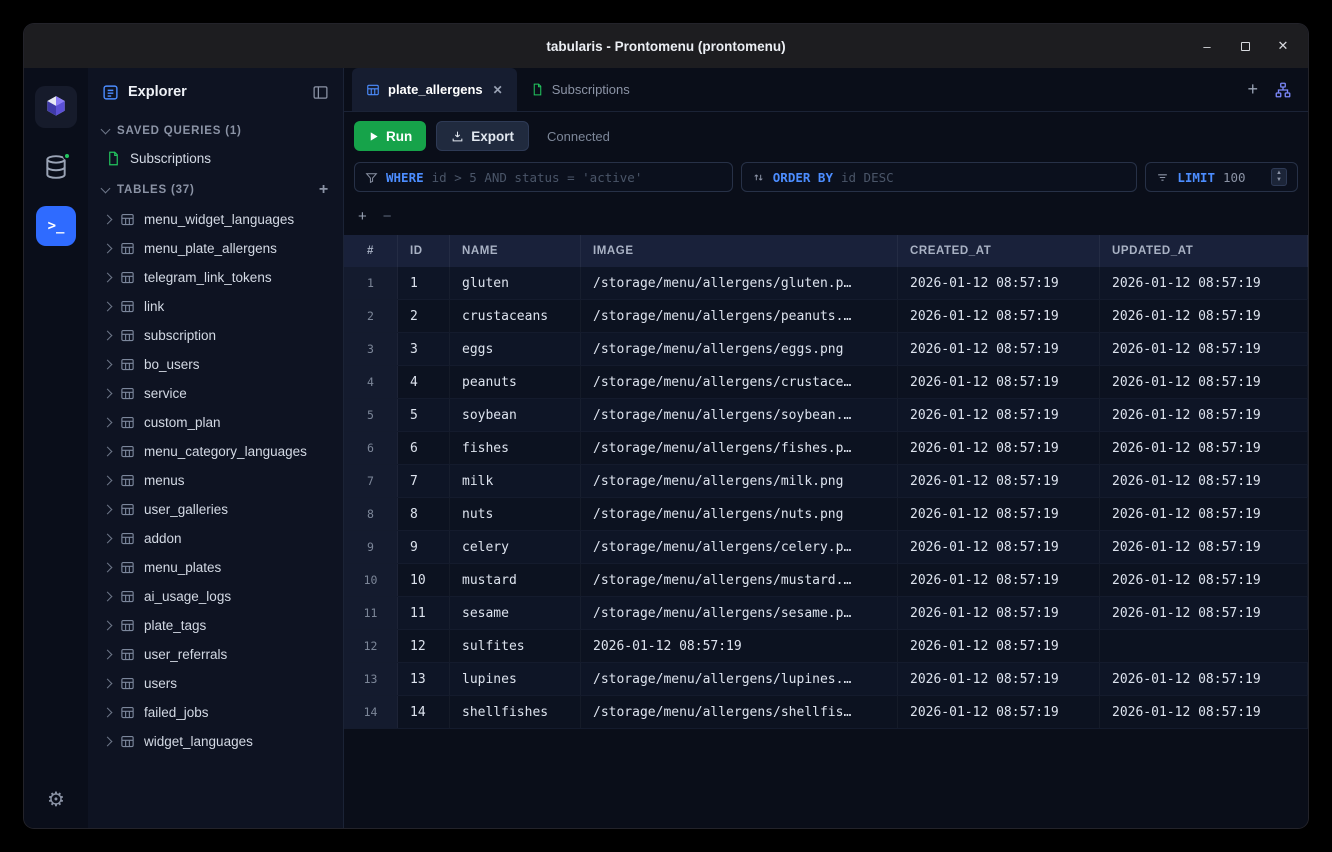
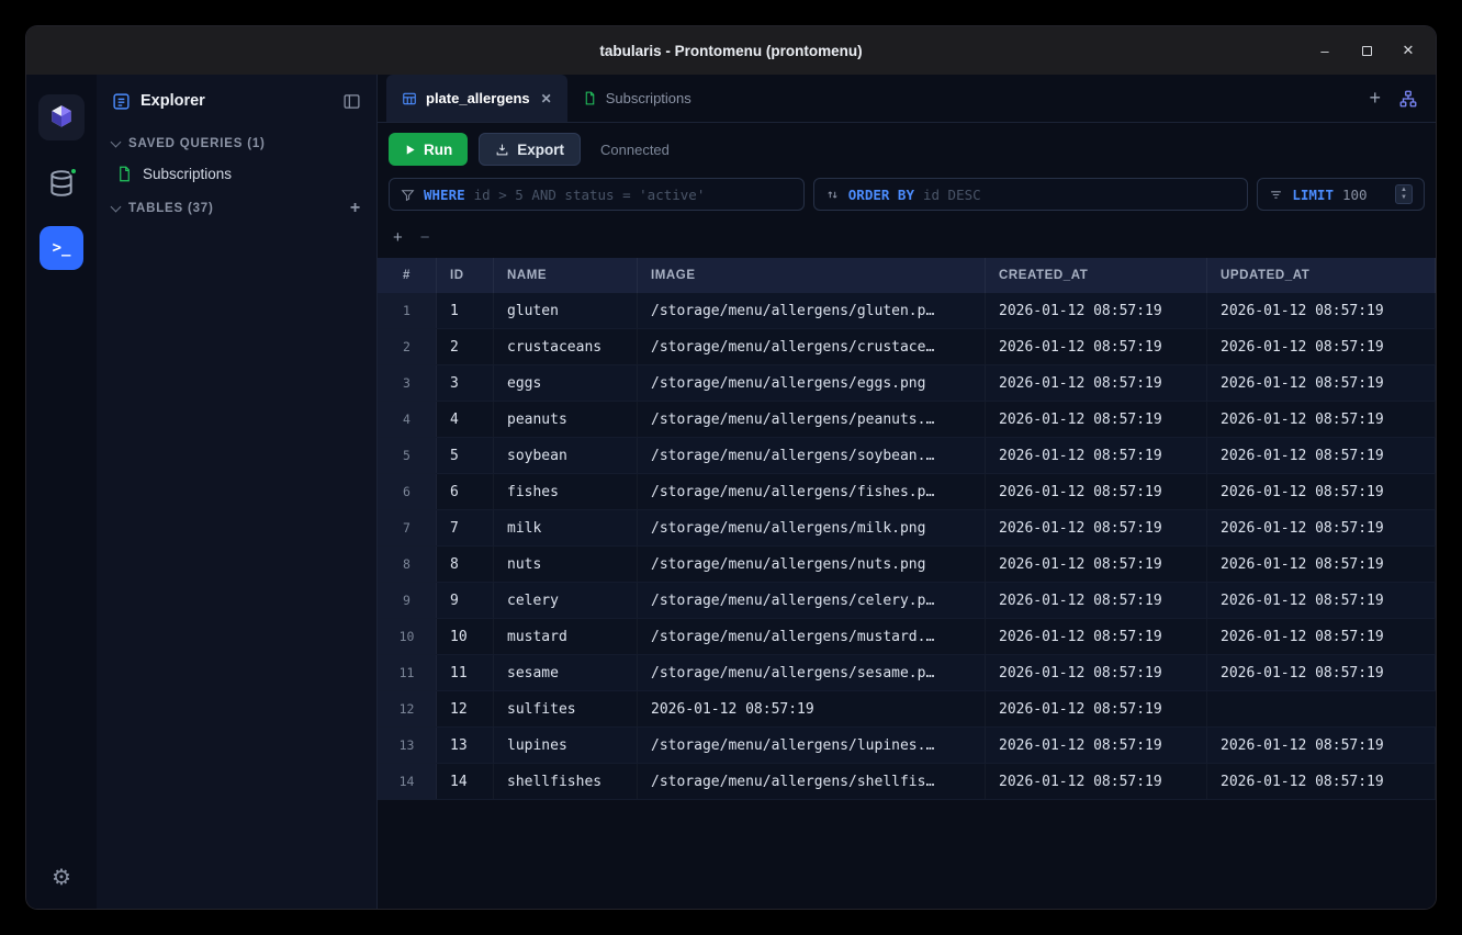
  tabularis - Prontomenu (prontomenu)
  –
  ✕
  >_
  ⚙
  Explorer
  SAVED QUERIES (1)
  Subscriptions
  TABLES (37)
  +
- menu_widget_languages
- menu_plate_allergens
- telegram_link_tokens
- link
- subscription
- bo_users
- service
- custom_plan
- menu_category_languages
- menus
- user_galleries
- addon
- menu_plates
- ai_usage_logs
- plate_tags
- user_referrals
- users
- failed_jobs
- widget_languages
  plate_allergens
  ✕
  Subscriptions
  +
  Run
  Export
  Connected
  WHERE
  id > 5 AND status = 'active'
  ORDER BY
  id DESC
  LIMIT
  100
  +
  −
  #
  ID
  NAME
  IMAGE
  CREATED_AT
  UPDATED_AT
  1
  1
  gluten
  /storage/menu/allergens/gluten.p…
  2026-01-12 08:57:19
  2026-01-12 08:57:19
  2
  2
  crustaceans
- /storage/menu/allergens/peanuts.…
+ /storage/menu/allergens/crustace…
  2026-01-12 08:57:19
  2026-01-12 08:57:19
  3
  3
  eggs
  /storage/menu/allergens/eggs.png
  2026-01-12 08:57:19
  2026-01-12 08:57:19
  4
  4
  peanuts
- /storage/menu/allergens/crustace…
+ /storage/menu/allergens/peanuts.…
  2026-01-12 08:57:19
  2026-01-12 08:57:19
  5
  5
  soybean
  /storage/menu/allergens/soybean.…
  2026-01-12 08:57:19
  2026-01-12 08:57:19
  6
  6
  fishes
  /storage/menu/allergens/fishes.p…
  2026-01-12 08:57:19
  2026-01-12 08:57:19
  7
  7
  milk
  /storage/menu/allergens/milk.png
  2026-01-12 08:57:19
  2026-01-12 08:57:19
  8
  8
  nuts
  /storage/menu/allergens/nuts.png
  2026-01-12 08:57:19
  2026-01-12 08:57:19
  9
  9
  celery
  /storage/menu/allergens/celery.p…
  2026-01-12 08:57:19
  2026-01-12 08:57:19
  10
  10
  mustard
  /storage/menu/allergens/mustard.…
  2026-01-12 08:57:19
  2026-01-12 08:57:19
  11
  11
  sesame
  /storage/menu/allergens/sesame.p…
  2026-01-12 08:57:19
  2026-01-12 08:57:19
  12
  12
  sulfites
  2026-01-12 08:57:19
  2026-01-12 08:57:19
  13
  13
  lupines
  /storage/menu/allergens/lupines.…
  2026-01-12 08:57:19
  2026-01-12 08:57:19
  14
  14
  shellfishes
  /storage/menu/allergens/shellfis…
  2026-01-12 08:57:19
  2026-01-12 08:57:19
